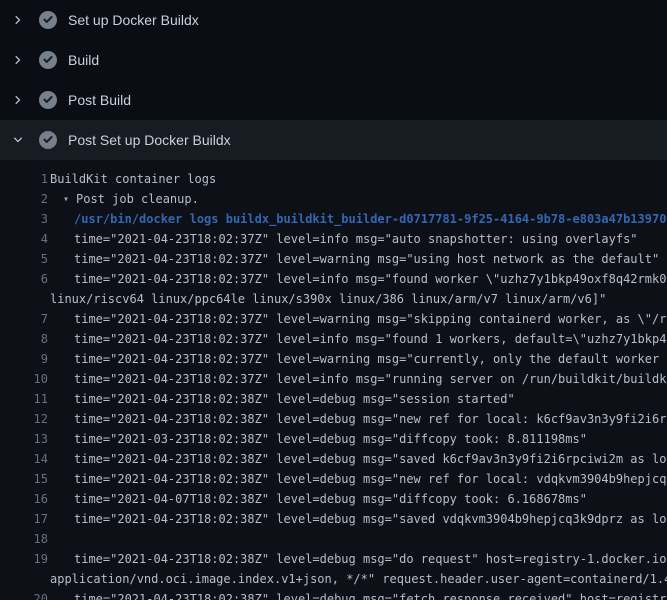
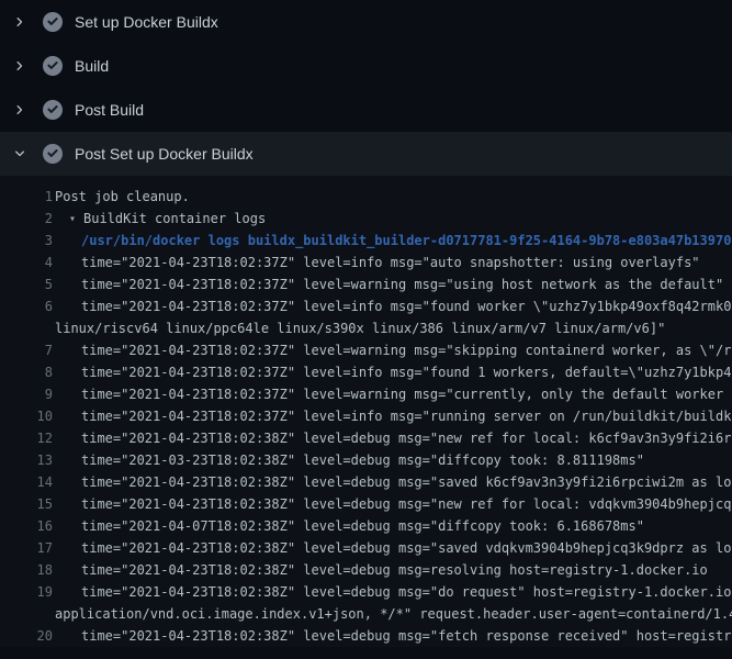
  Set up Docker Buildx
  Build
  Post Build
  Post Set up Docker Buildx
  1
- BuildKit container logs
+ Post job cleanup.
  2
  ▾
- Post job cleanup.
+ BuildKit container logs
  3
  /usr/bin/docker logs buildx_buildkit_builder-d0717781-9f25-4164-9b78-e803a47b13970
  4
  time="2021-04-23T18:02:37Z" level=info msg="auto snapshotter: using overlayfs"
  5
  time="2021-04-23T18:02:37Z" level=warning msg="using host network as the default"
  6
  time="2021-04-23T18:02:37Z" level=info msg="found worker \"uzhz7y1bkp49oxf8q42rmk0
  linux/riscv64 linux/ppc64le linux/s390x linux/386 linux/arm/v7 linux/arm/v6]"
  7
  time="2021-04-23T18:02:37Z" level=warning msg="skipping containerd worker, as \"/r
  8
  time="2021-04-23T18:02:37Z" level=info msg="found 1 workers, default=\"uzhz7y1bkp4
  9
  time="2021-04-23T18:02:37Z" level=warning msg="currently, only the default worker
  10
  time="2021-04-23T18:02:37Z" level=info msg="running server on /run/buildkit/buildk
- 11
- time="2021-04-23T18:02:38Z" level=debug msg="session started"
  12
  time="2021-04-23T18:02:38Z" level=debug msg="new ref for local: k6cf9av3n3y9fi2i6r
  13
  time="2021-03-23T18:02:38Z" level=debug msg="diffcopy took: 8.811198ms"
  14
  time="2021-04-23T18:02:38Z" level=debug msg="saved k6cf9av3n3y9fi2i6rpciwi2m as lo
  15
  time="2021-04-23T18:02:38Z" level=debug msg="new ref for local: vdqkvm3904b9hepjcq
  16
  time="2021-04-07T18:02:38Z" level=debug msg="diffcopy took: 6.168678ms"
  17
  time="2021-04-23T18:02:38Z" level=debug msg="saved vdqkvm3904b9hepjcq3k9dprz as lo
  18
+ time="2021-04-23T18:02:38Z" level=debug msg=resolving host=registry-1.docker.io
  19
  time="2021-04-23T18:02:38Z" level=debug msg="do request" host=registry-1.docker.io
  application/vnd.oci.image.index.v1+json, */*" request.header.user-agent=containerd/1.
  20
  time="2021-04-23T18:02:38Z" level=debug msg="fetch response received" host=registr
